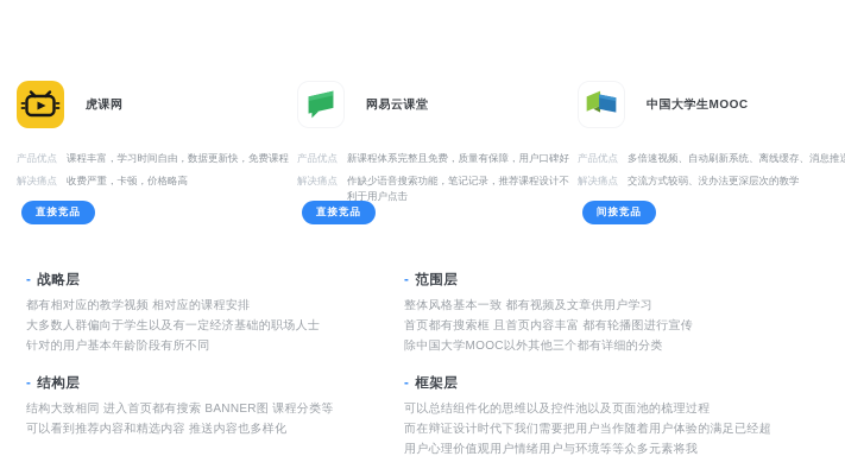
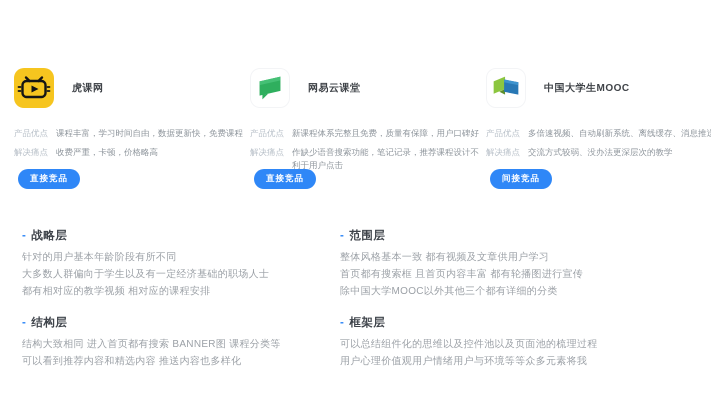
  虎课网
  产品优点
  课程丰富，学习时间自由，数据更新快，免费课程
  解决痛点
  收费严重，卡顿，价格略高
  直接竞品
  网易云课堂
  产品优点
  新课程体系完整且免费，质量有保障，用户口碑好
  解决痛点
  作缺少语音搜索功能，笔记记录，推荐课程设计不利于用户点击
  直接竞品
  中国大学生MOOC
  产品优点
  多倍速视频、自动刷新系统、离线缓存、消息推
  解决痛点
  交流方式较弱、没办法更深层次的教学
  间接竞品
  - 战略层
- 都有相对应的教学视频 相对应的课程安排
+ 针对的用户基本年龄阶段有所不同
  大多数人群偏向于学生以及有一定经济基础的职场人士
- 针对的用户基本年龄阶段有所不同
+ 都有相对应的教学视频 相对应的课程安排
  - 范围层
  整体风格基本一致 都有视频及文章供用户学习
  首页都有搜索框 且首页内容丰富 都有轮播图进行宣传
  除中国大学MOOC以外其他三个都有详细的分类
  - 结构层
  结构大致相同 进入首页都有搜索 BANNER图 课程分类等
  可以看到推荐内容和精选内容 推送内容也多样化
  - 框架层
  可以总结组件化的思维以及控件池以及页面池的梳理过程
- 而在辩证设计时代下我们需要把用户当作随着用户体验的满足已经超
  用户心理价值观用户情绪用户与环境等等众多元素将我
